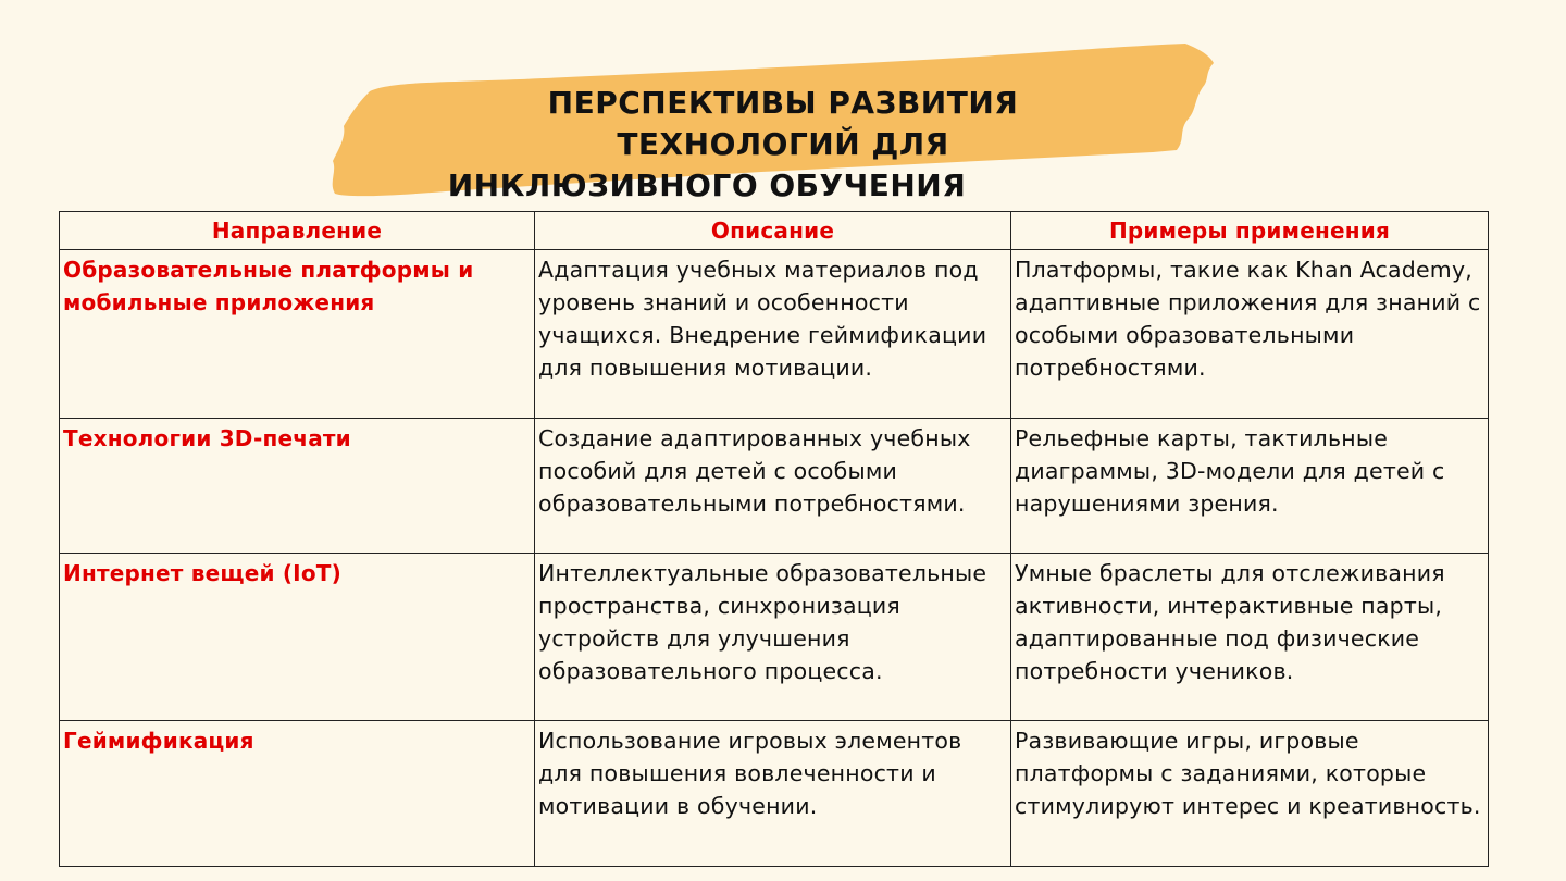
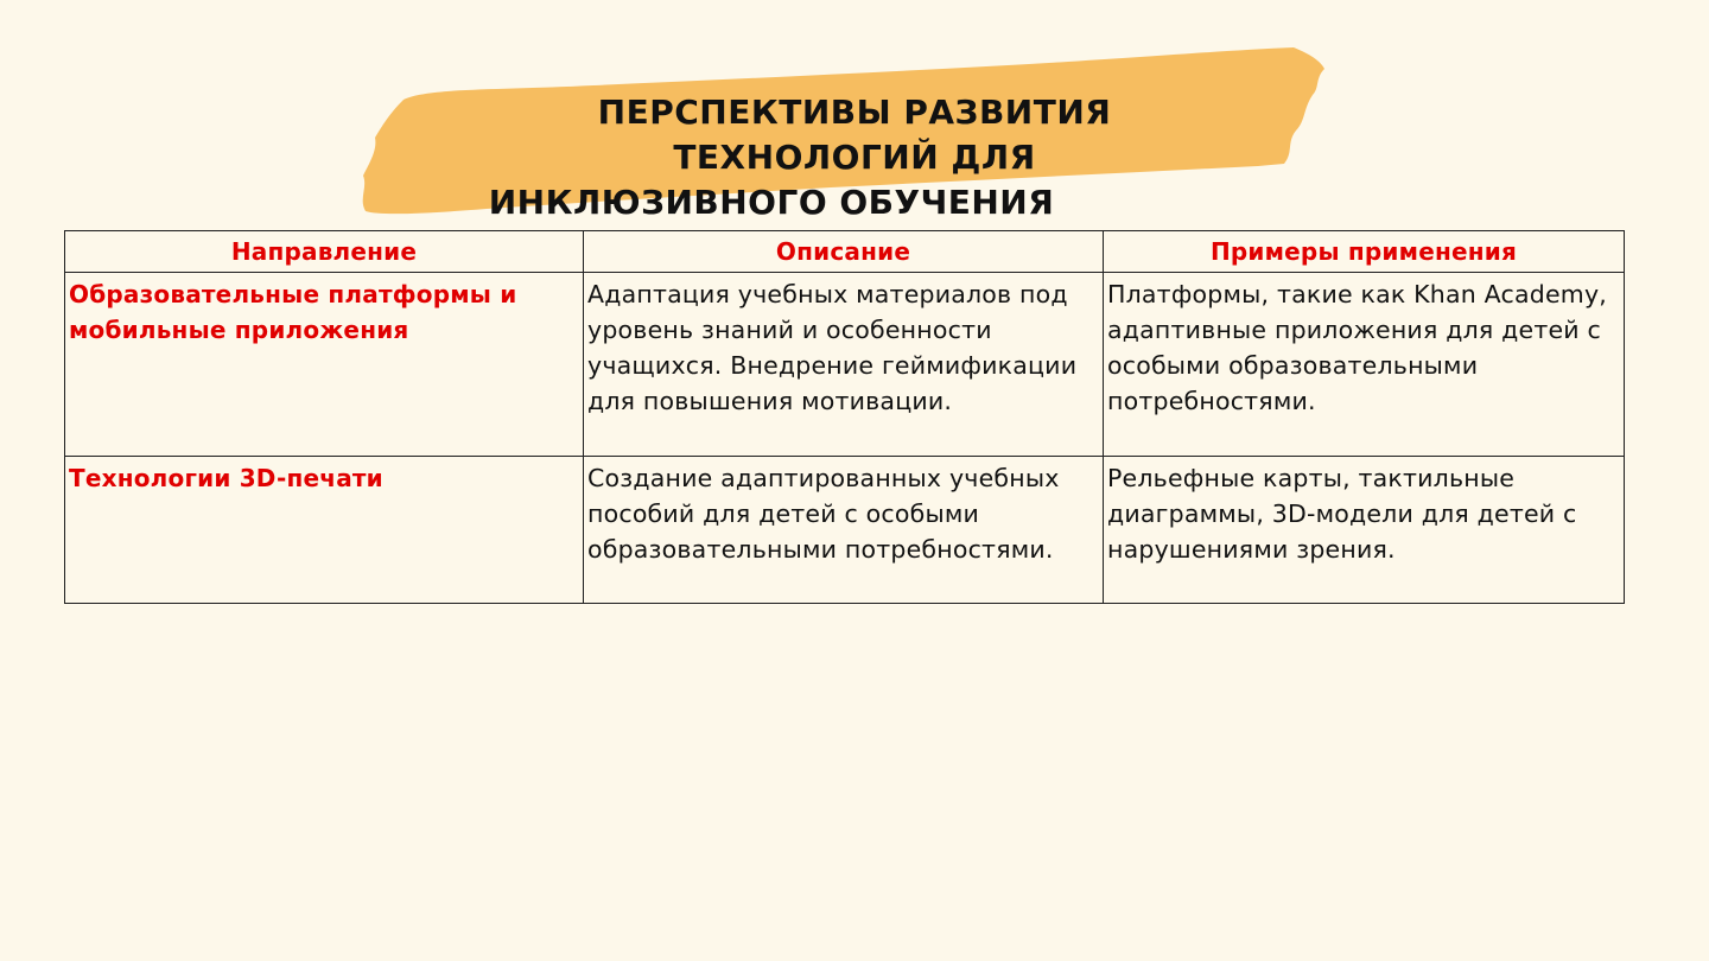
  ПЕРСПЕКТИВЫ РАЗВИТИЯ
  ТЕХНОЛОГИЙ ДЛЯ
  ИНКЛЮЗИВНОГО ОБУЧЕНИЯ
  Направление	Описание	Примеры применения
- Образовательные платформы и мобильные приложения	Адаптация учебных материалов под уровень знаний и особенности учащихся. Внедрение геймификации для повышения мотивации.	Платформы, такие как Khan Academy, адаптивные приложения для знаний с особыми образовательными потребностями.
+ Образовательные платформы и мобильные приложения	Адаптация учебных материалов под уровень знаний и особенности учащихся. Внедрение геймификации для повышения мотивации.	Платформы, такие как Khan Academy, адаптивные приложения для детей с особыми образовательными потребностями.
  Технологии 3D-печати	Создание адаптированных учебных пособий для детей с особыми образовательными потребностями.	Рельефные карты, тактильные диаграммы, 3D-модели для детей с нарушениями зрения.
- Интернет вещей (IoT)	Интеллектуальные образовательные пространства, синхронизация устройств для улучшения образовательного процесса.	Умные браслеты для отслеживания активности, интерактивные парты, адаптированные под физические потребности учеников.
- Геймификация	Использование игровых элементов для повышения вовлеченности и мотивации в обучении.	Развивающие игры, игровые платформы с заданиями, которые стимулируют интерес и креативность.
